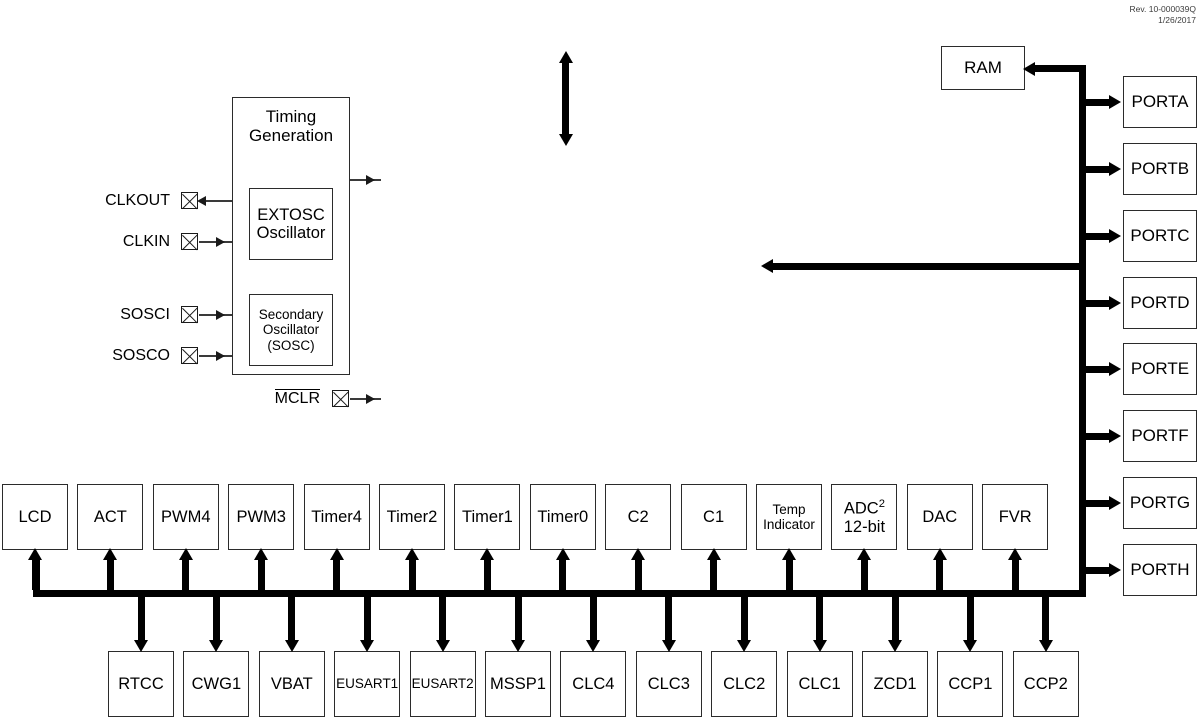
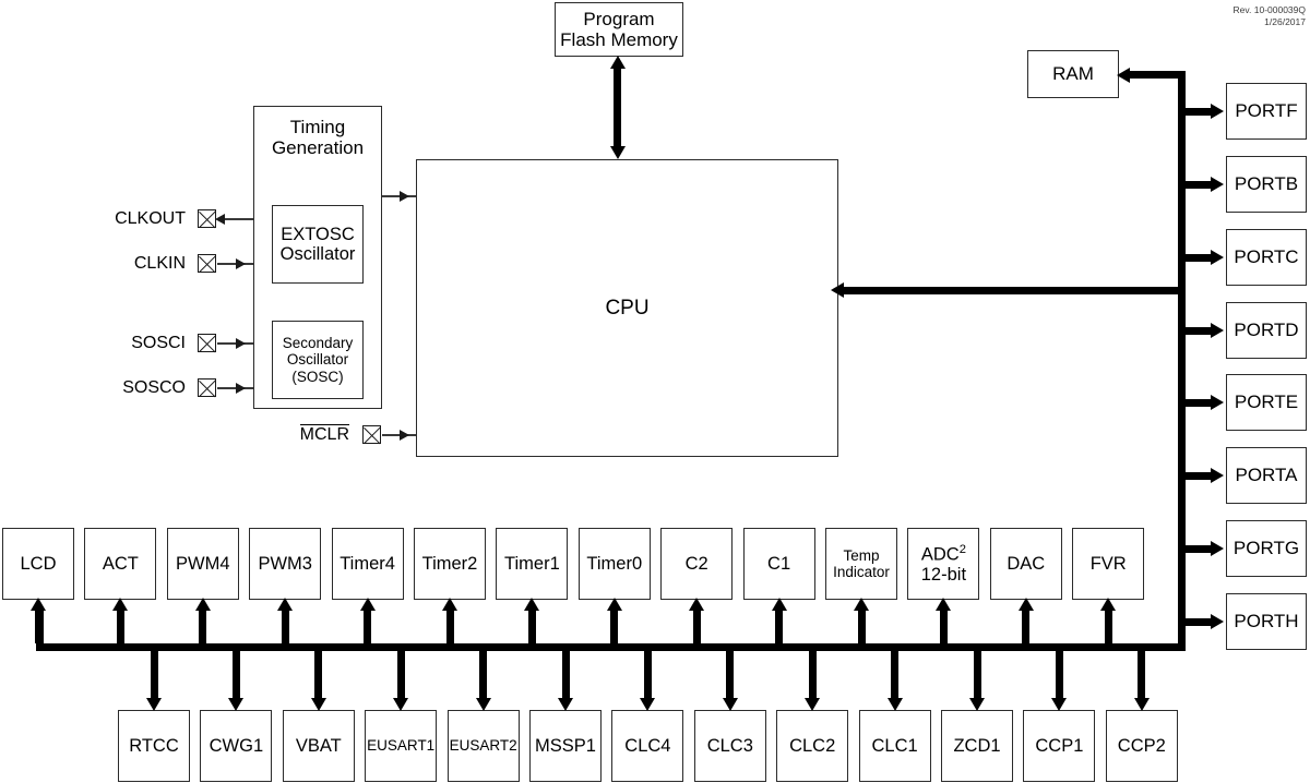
  Rev. 10-000039Q
  1/26/2017
+ Program
+ Flash Memory
+ CPU
  RAM
  Timing
  Generation
  EXTOSC
  Oscillator
  Secondary
  Oscillator
  (SOSC)
  CLKOUT
  CLKIN
  SOSCI
  SOSCO
  MCLR
- PORTA
+ PORTF
  PORTB
  PORTC
  PORTD
  PORTE
- PORTF
+ PORTA
  PORTG
  PORTH
  LCD
  ACT
  PWM4
  PWM3
  Timer4
  Timer2
  Timer1
  Timer0
  C2
  C1
  Temp
  Indicator
  ADC2
  12-bit
  DAC
  FVR
  RTCC
  CWG1
  VBAT
  EUSART1
  EUSART2
  MSSP1
  CLC4
  CLC3
  CLC2
  CLC1
  ZCD1
  CCP1
  CCP2
